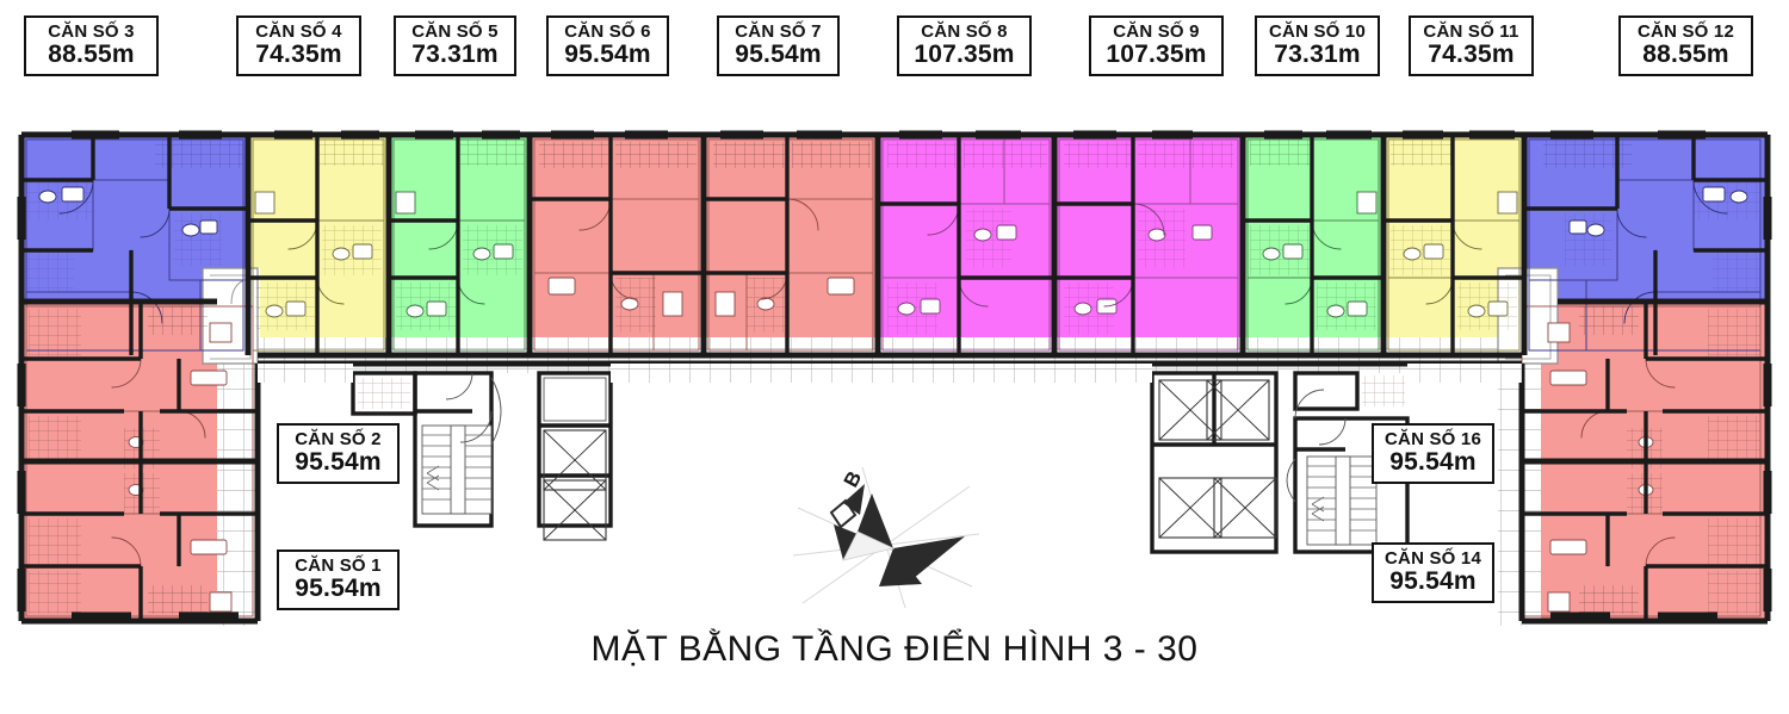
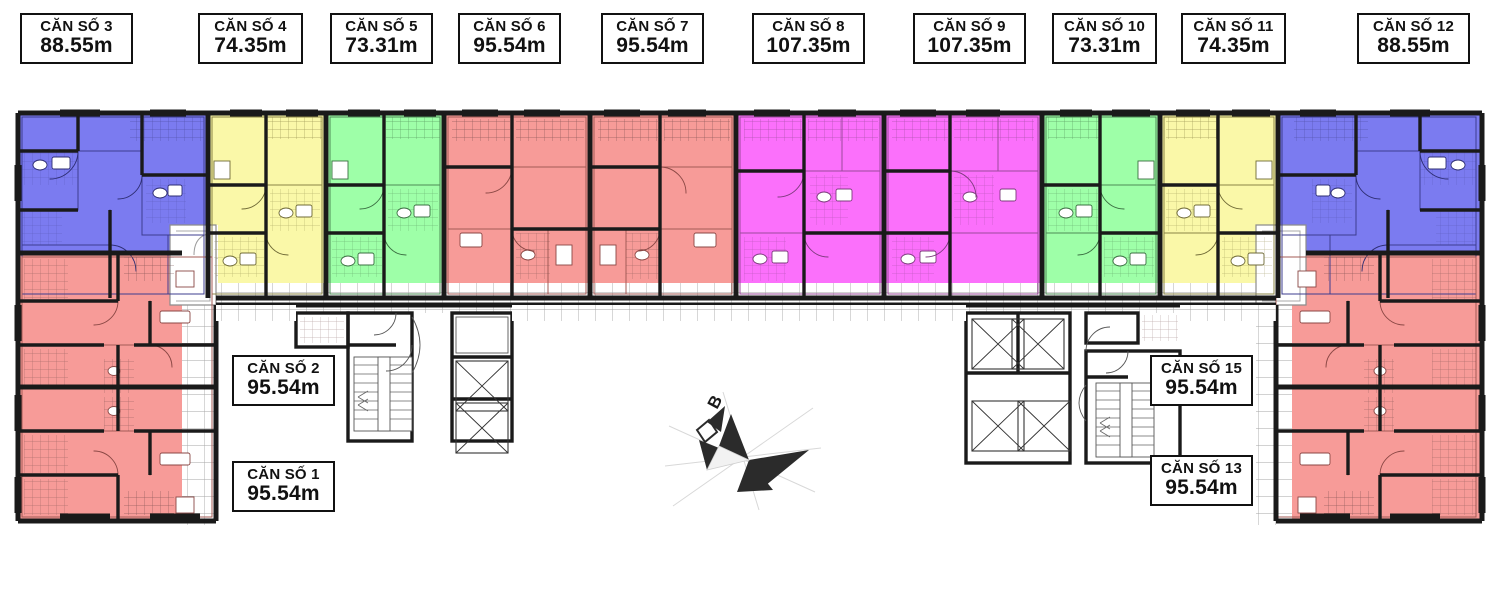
  CĂN SỐ 3
  88.55m
  CĂN SỐ 4
  74.35m
  CĂN SỐ 5
  73.31m
  CĂN SỐ 6
  95.54m
  CĂN SỐ 7
  95.54m
  CĂN SỐ 8
  107.35m
  CĂN SỐ 9
  107.35m
  CĂN SỐ 10
  73.31m
  CĂN SỐ 11
  74.35m
  CĂN SỐ 12
  88.55m
  CĂN SỐ 2
  95.54m
  CĂN SỐ 1
  95.54m
- CĂN SỐ 16
+ CĂN SỐ 15
  95.54m
- CĂN SỐ 14
+ CĂN SỐ 13
  95.54m
- MẶT BẰNG TẦNG ĐIỂN HÌNH 3 - 30
